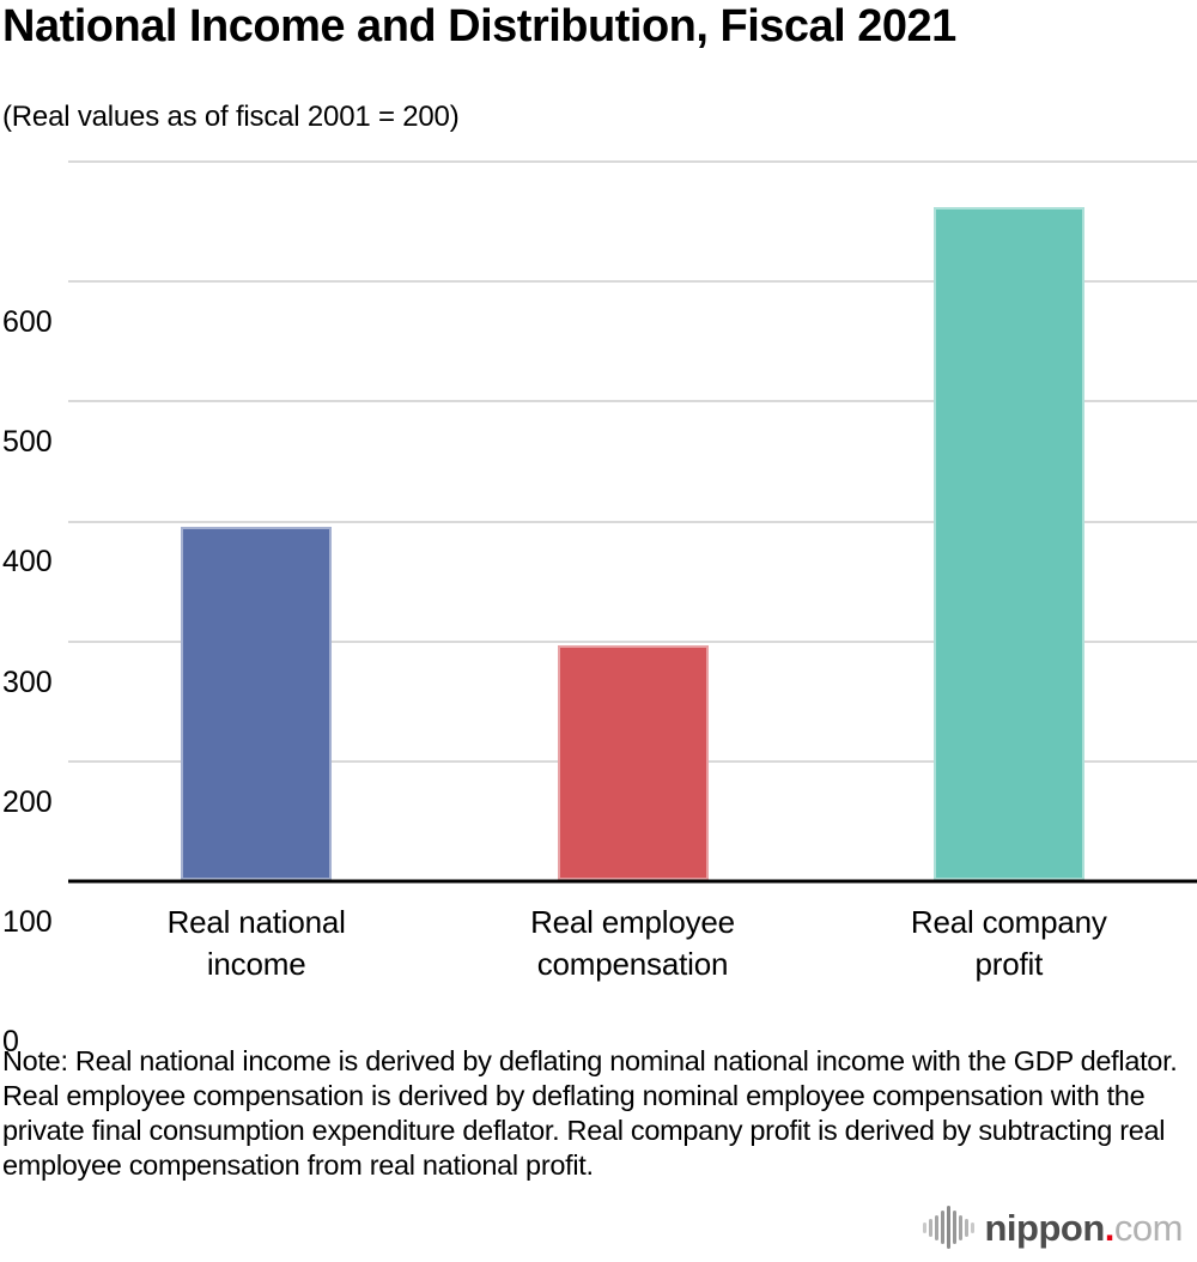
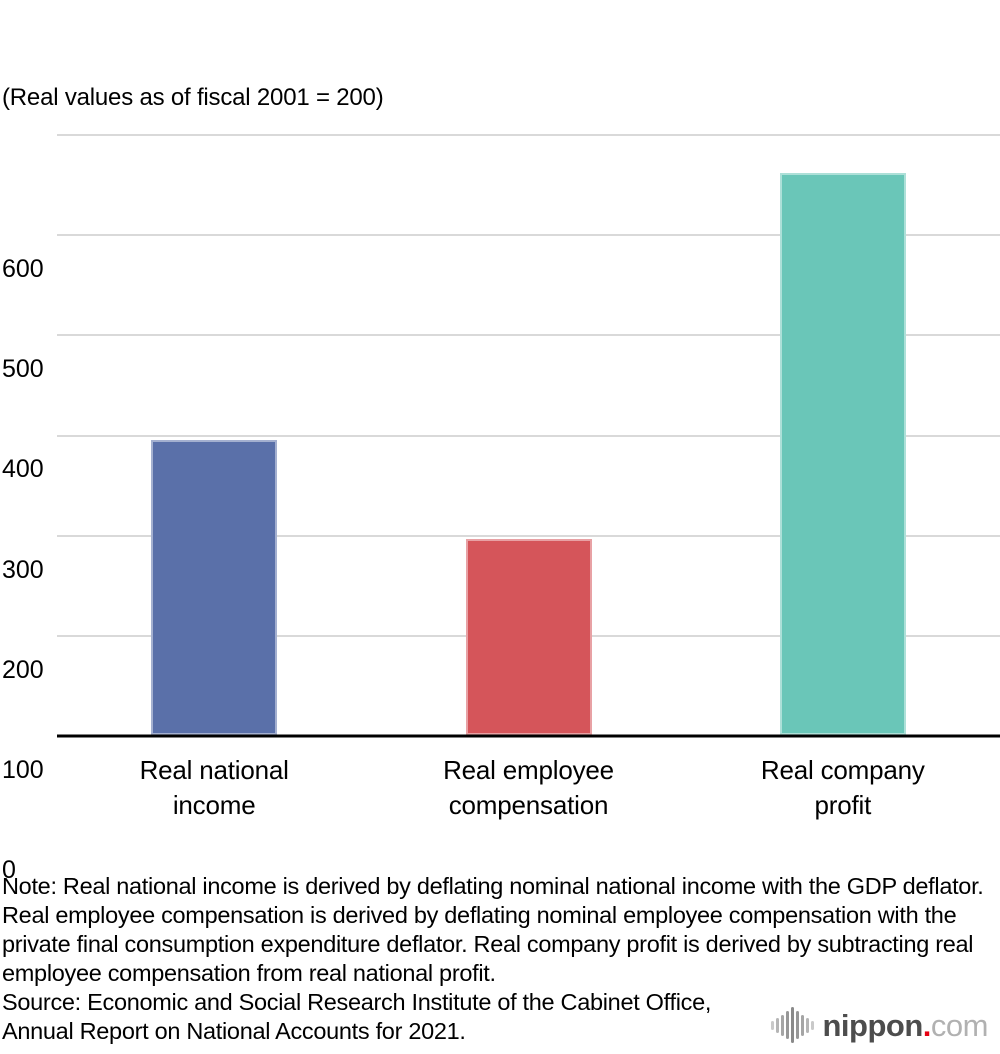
- National Income and Distribution, Fiscal 2021
  (Real values as of fiscal 2001 = 200)
  600
  500
  400
  300
  200
  100
  0
  Real national
  income
  Real employee
  compensation
  Real company
  profit
  Note: Real national income is derived by deflating nominal national income with the GDP deflator. Real employee compensation is derived by deflating nominal employee compensation with the private final consumption expenditure deflator. Real company profit is derived by subtracting real employee compensation from real national profit.
+ Source: Economic and Social Research Institute of the Cabinet Office, Annual Report on National Accounts for 2021.
  nippon.com
